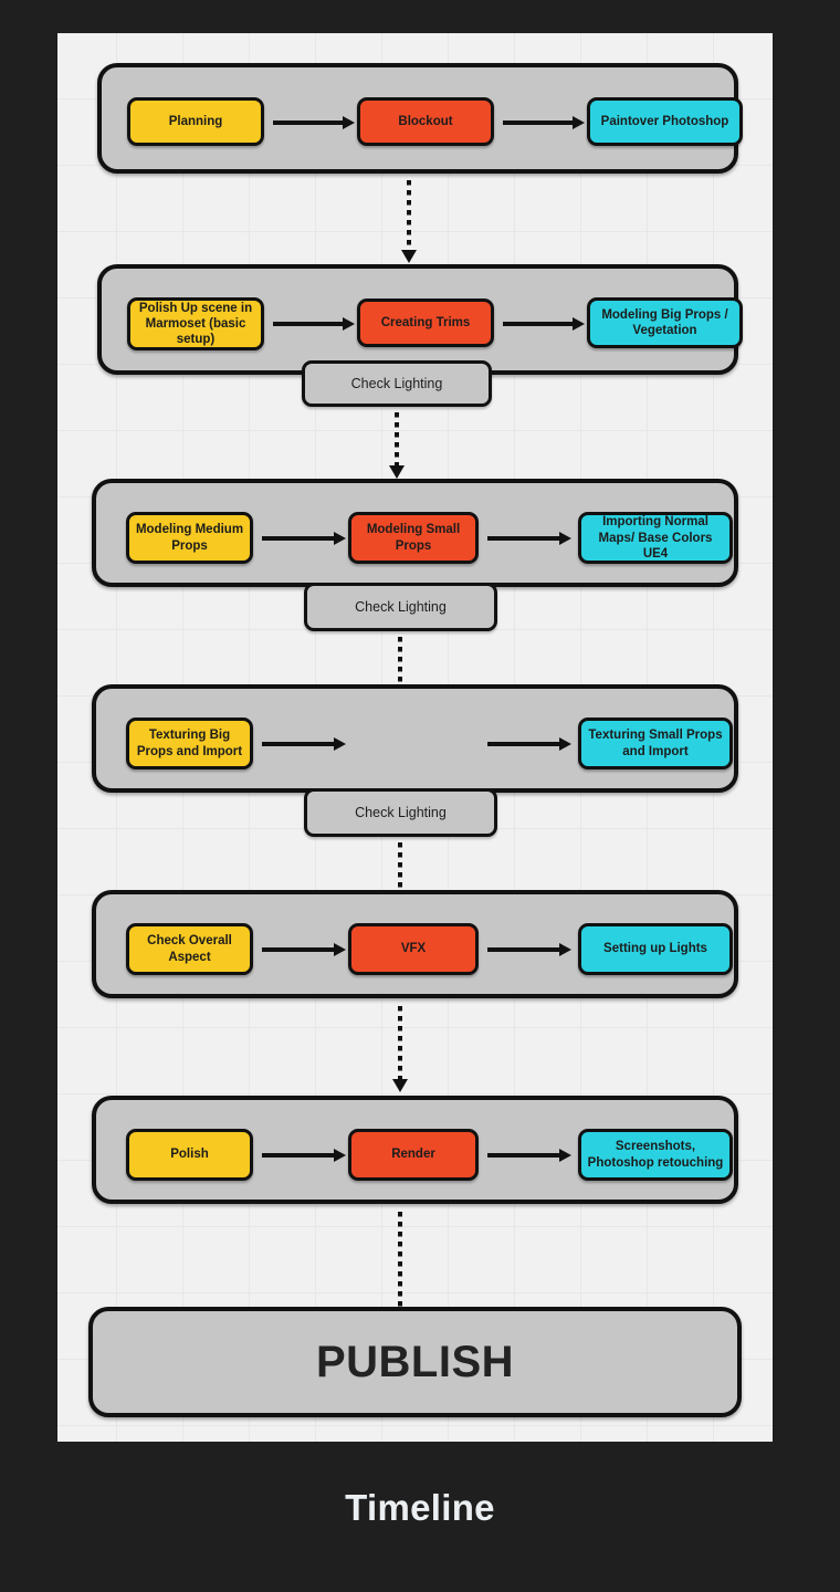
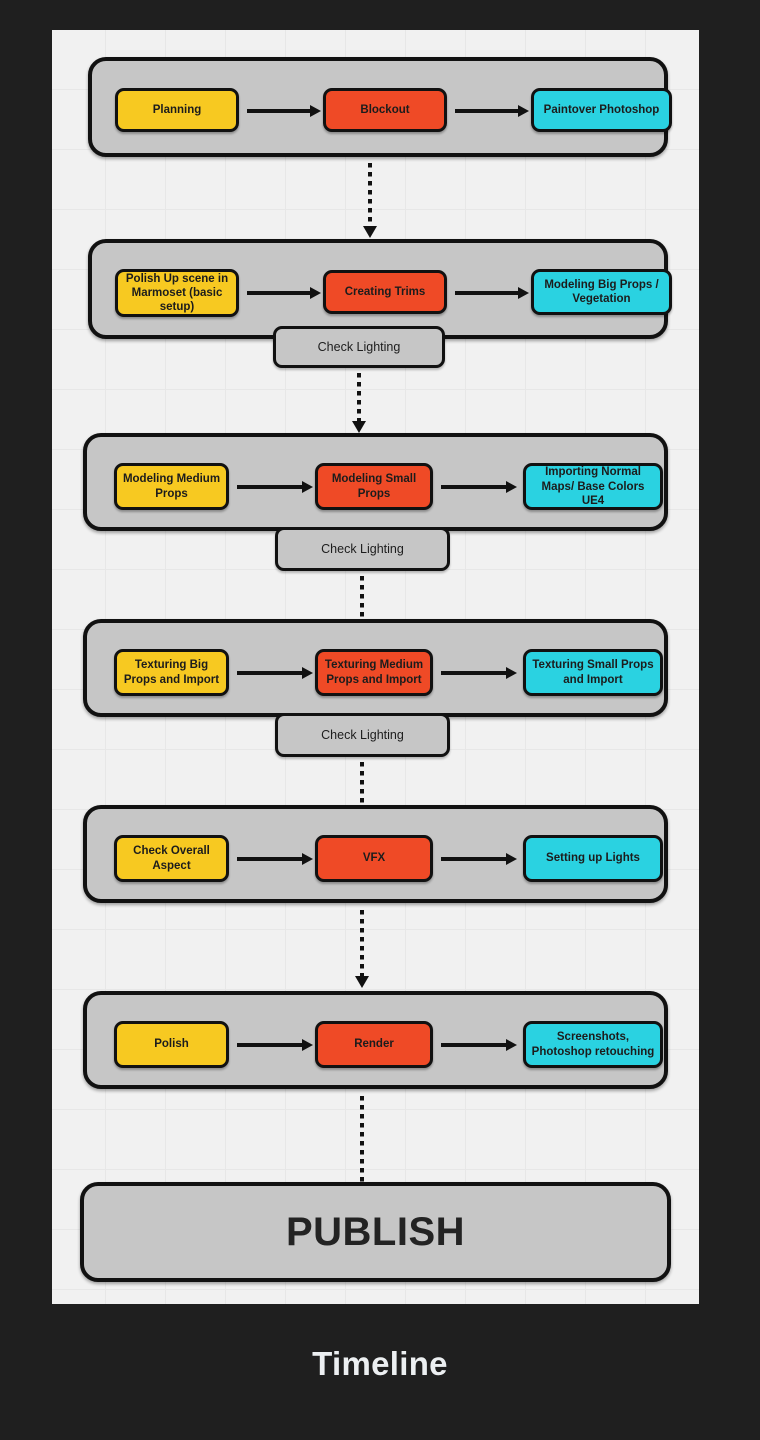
  Planning
  Blockout
  Paintover Photoshop
  Polish Up scene in Marmoset (basic setup)
  Creating Trims
  Modeling Big Props / Vegetation
  Check Lighting
  Modeling Medium Props
  Modeling Small Props
  Importing Normal Maps/ Base Colors UE4
  Check Lighting
  Texturing Big Props and Import
+ Texturing Medium Props and Import
  Texturing Small Props and Import
  Check Lighting
  Check Overall Aspect
  VFX
  Setting up Lights
  Polish
  Render
  Screenshots, Photoshop retouching
  PUBLISH
  Timeline
